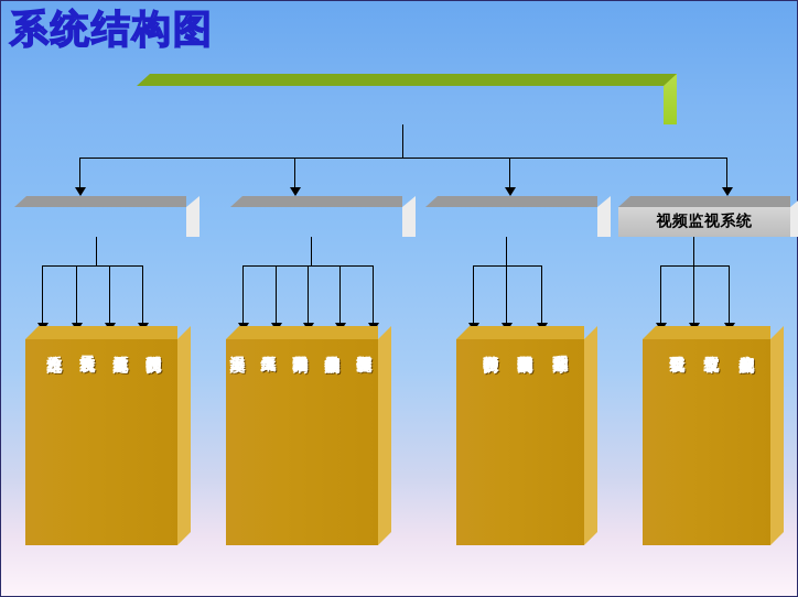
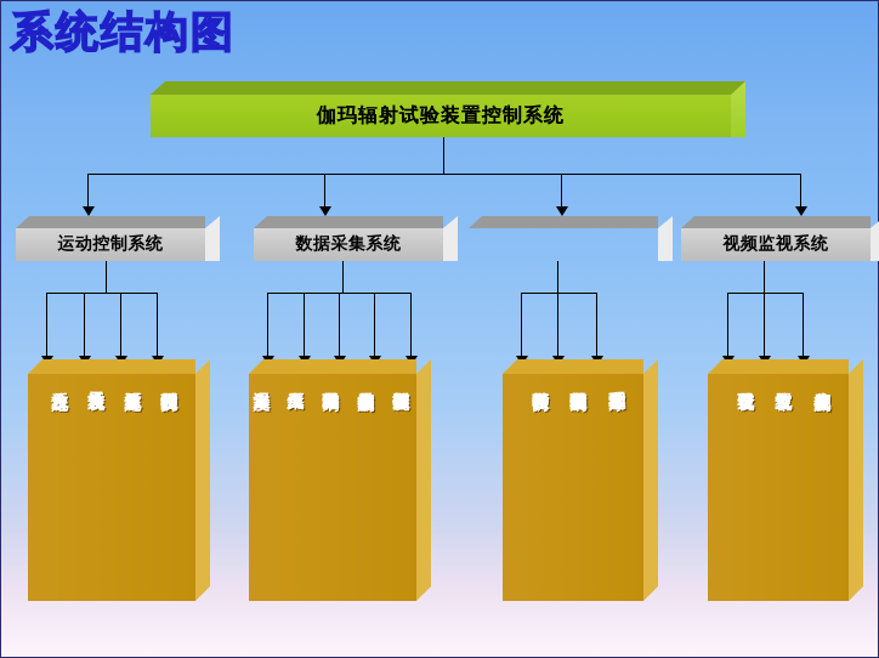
  系统结构图
+ 伽玛辐射试验装置控制系统
+ 运动控制系统
+ 数据采集系统
  视频监视系统
